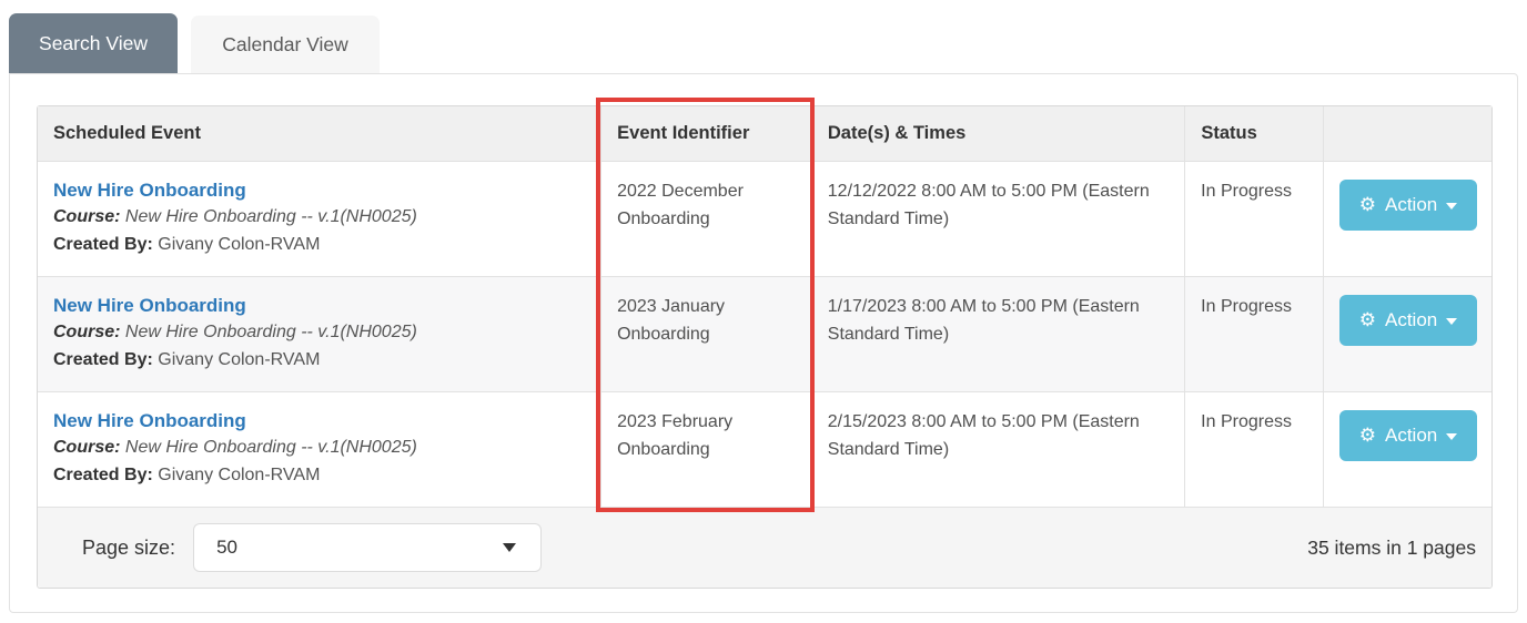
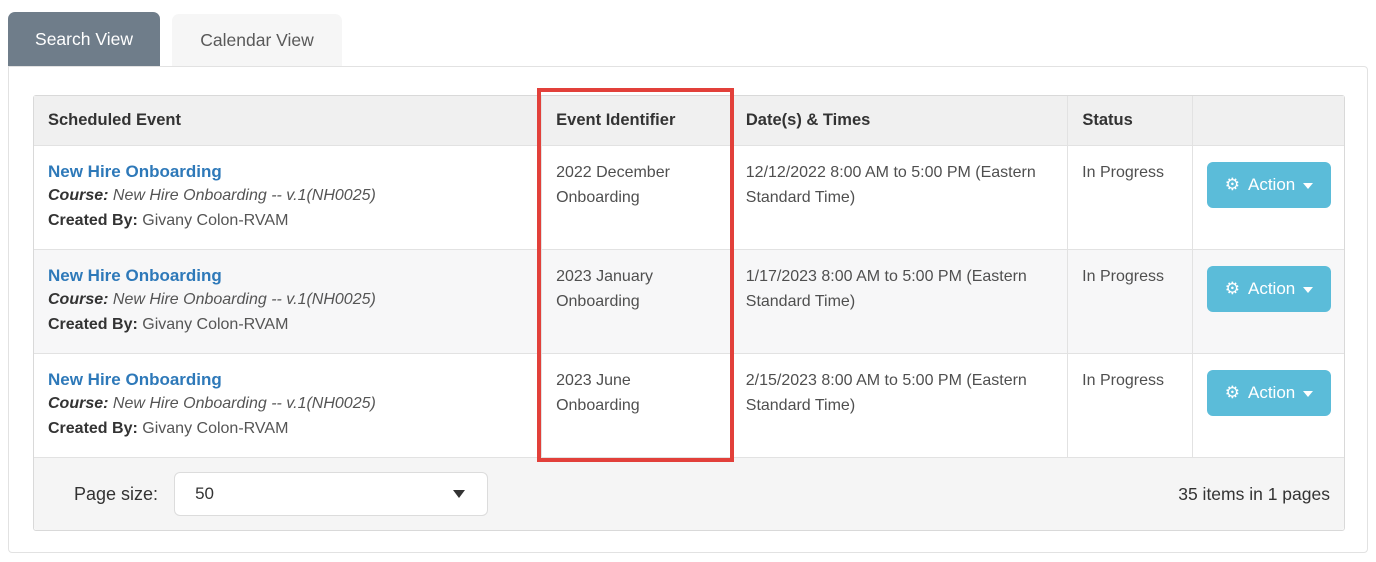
  Search View
  Calendar View
  Scheduled Event
  Event Identifier
  Date(s) & Times
  Status
  New Hire Onboarding
  Course: New Hire Onboarding -- v.1(NH0025)
  Created By: Givany Colon-RVAM
  2022 December Onboarding
  12/12/2022 8:00 AM to 5:00 PM (Eastern Standard Time)
  In Progress
  ⚙
  Action
  New Hire Onboarding
  Course: New Hire Onboarding -- v.1(NH0025)
  Created By: Givany Colon-RVAM
  2023 January Onboarding
  1/17/2023 8:00 AM to 5:00 PM (Eastern Standard Time)
  In Progress
  ⚙
  Action
  New Hire Onboarding
  Course: New Hire Onboarding -- v.1(NH0025)
  Created By: Givany Colon-RVAM
- 2023 February Onboarding
+ 2023 June Onboarding
  2/15/2023 8:00 AM to 5:00 PM (Eastern Standard Time)
  In Progress
  ⚙
  Action
  Page size:
  50
  35 items in 1 pages
